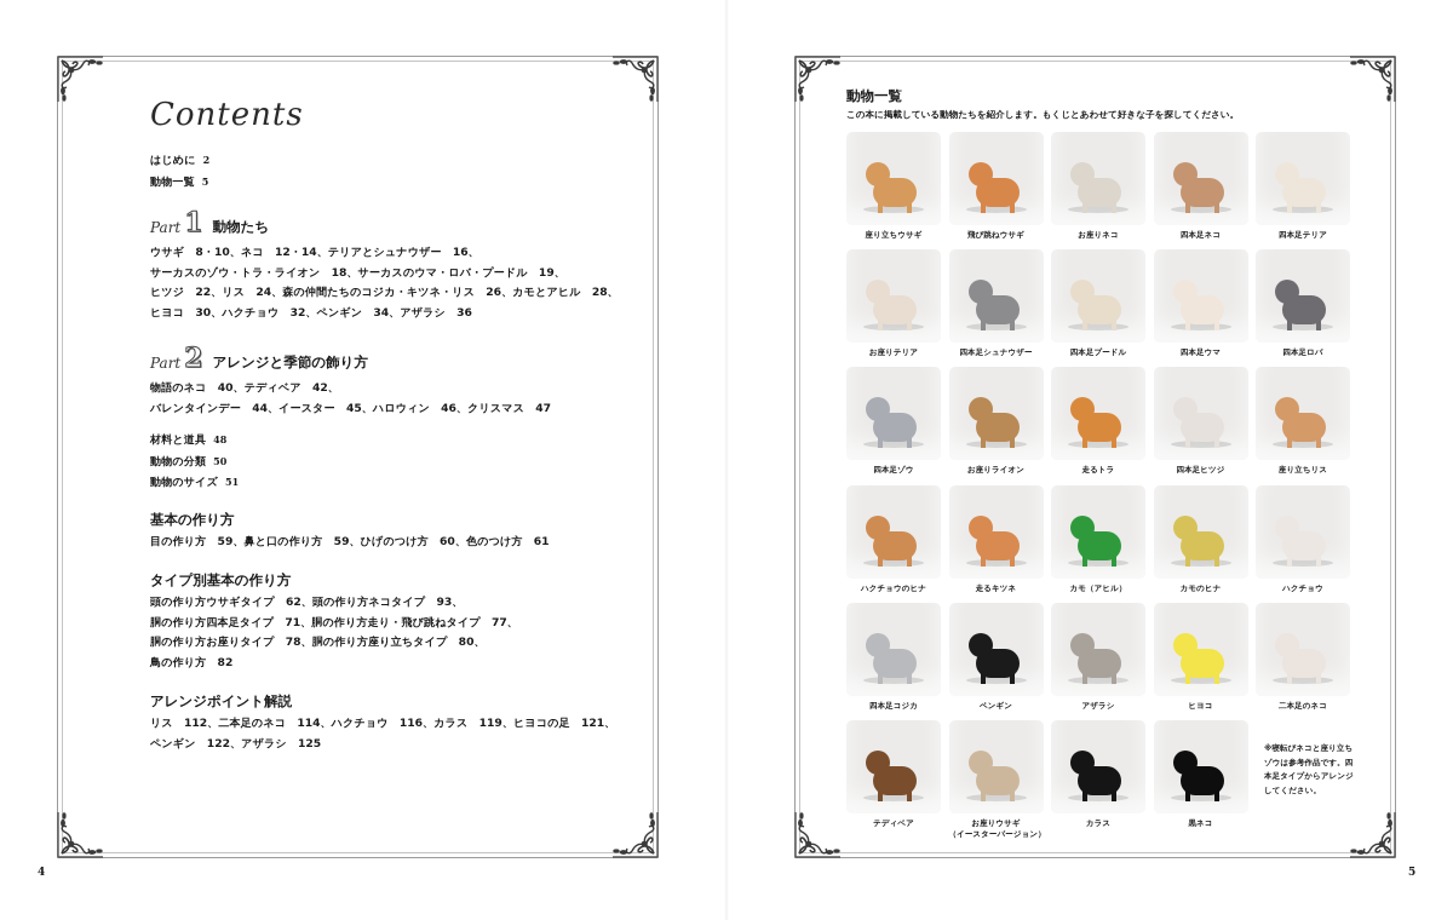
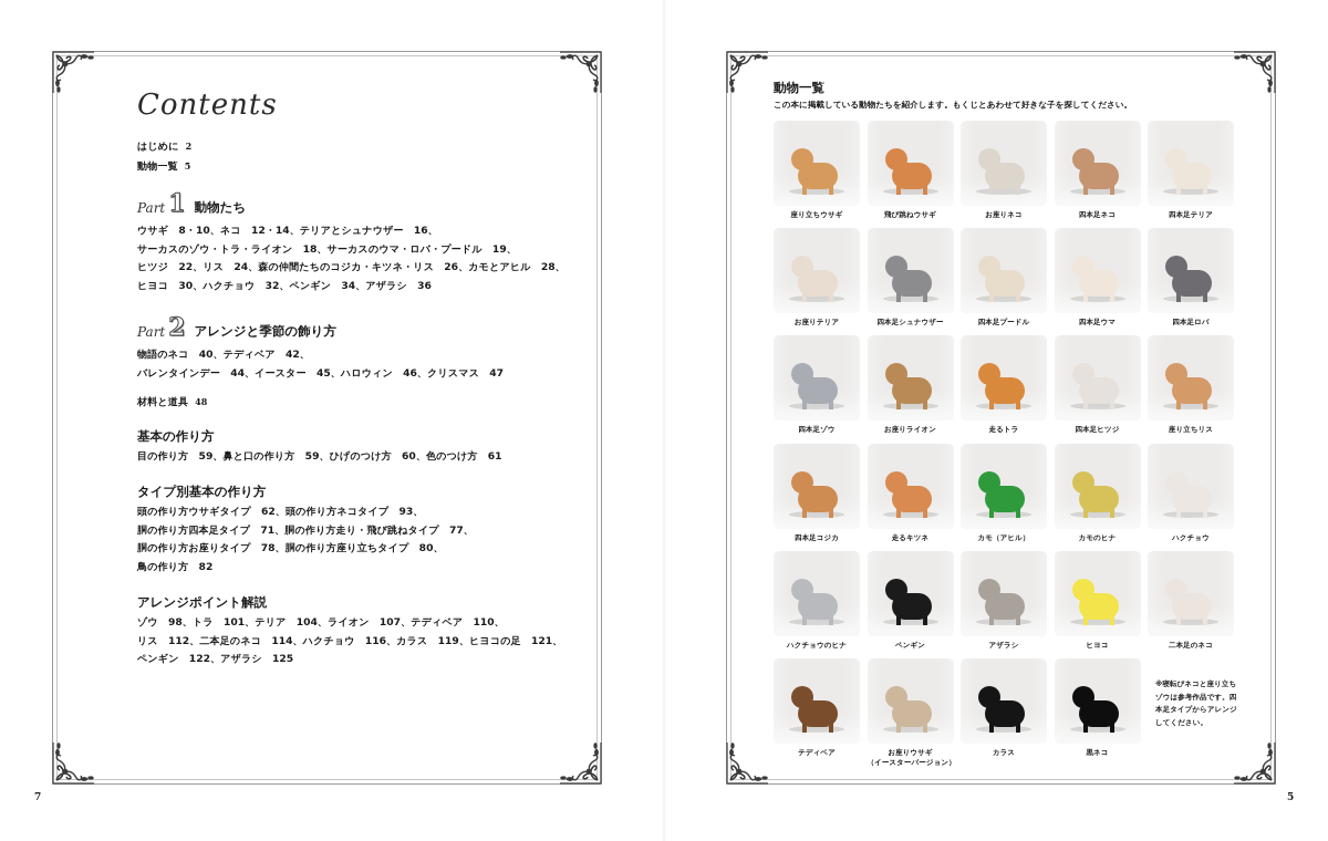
- 4
+ 7
  Contents
  はじめに 2
  動物一覧 5
  Part
  1
  動物たち
  ウサギ 8・10、ネコ 12・14、テリアとシュナウザー 16、
  サーカスのゾウ・トラ・ライオン 18、サーカスのウマ・ロバ・プードル 19、
  ヒツジ 22、リス 24、森の仲間たちのコジカ・キツネ・リス 26、カモとアヒル 28、
  ヒヨコ 30、ハクチョウ 32、ペンギン 34、アザラシ 36
  Part
  2
  アレンジと季節の飾り方
  物語のネコ 40、テディベア 42、
  バレンタインデー 44、イースター 45、ハロウィン 46、クリスマス 47
  材料と道具 48
- 動物の分類 50
- 動物のサイズ 51
  基本の作り方
  目の作り方 59、鼻と口の作り方 59、ひげのつけ方 60、色のつけ方 61
  タイプ別基本の作り方
  頭の作り方ウサギタイプ 62、頭の作り方ネコタイプ 93、
  胴の作り方四本足タイプ 71、胴の作り方走り・飛び跳ねタイプ 77、
  胴の作り方お座りタイプ 78、胴の作り方座り立ちタイプ 80、
  鳥の作り方 82
  アレンジポイント解説
+ ゾウ 98、トラ 101、テリア 104、ライオン 107、テディベア 110、
  リス 112、二本足のネコ 114、ハクチョウ 116、カラス 119、ヒヨコの足 121、
  ペンギン 122、アザラシ 125
  5
  動物一覧
  この本に掲載している動物たちを紹介します。もくじとあわせて好きな子を探してください。
  座り立ちウサギ
  飛び跳ねウサギ
  お座りネコ
  四本足ネコ
  四本足テリア
  お座りテリア
  四本足シュナウザー
  四本足プードル
  四本足ウマ
  四本足ロバ
  四本足ゾウ
  お座りライオン
  走るトラ
  四本足ヒツジ
  座り立ちリス
- ハクチョウのヒナ
+ 四本足コジカ
  走るキツネ
  カモ（アヒル）
  カモのヒナ
  ハクチョウ
- 四本足コジカ
+ ハクチョウのヒナ
  ペンギン
  アザラシ
  ヒヨコ
  二本足のネコ
  テディベア
  お座りウサギ
  （イースターバージョン）
  カラス
  黒ネコ
  ※寝転びネコと座り立ちゾウは参考作品です。四本足タイプからアレンジしてください。
